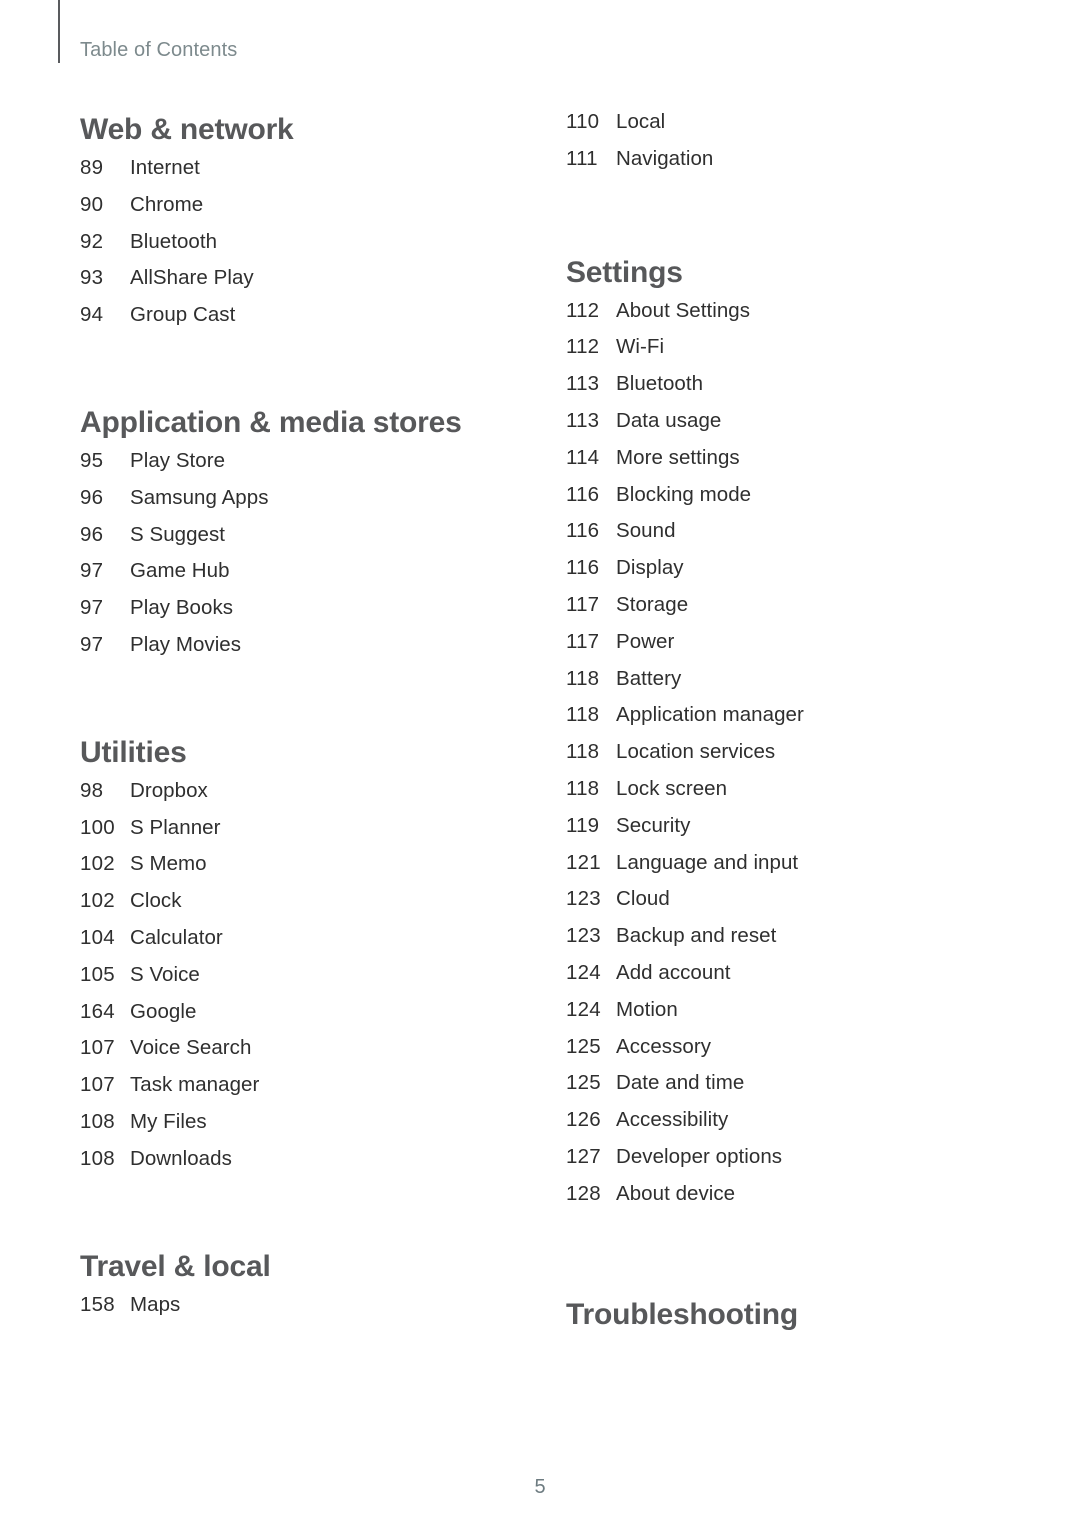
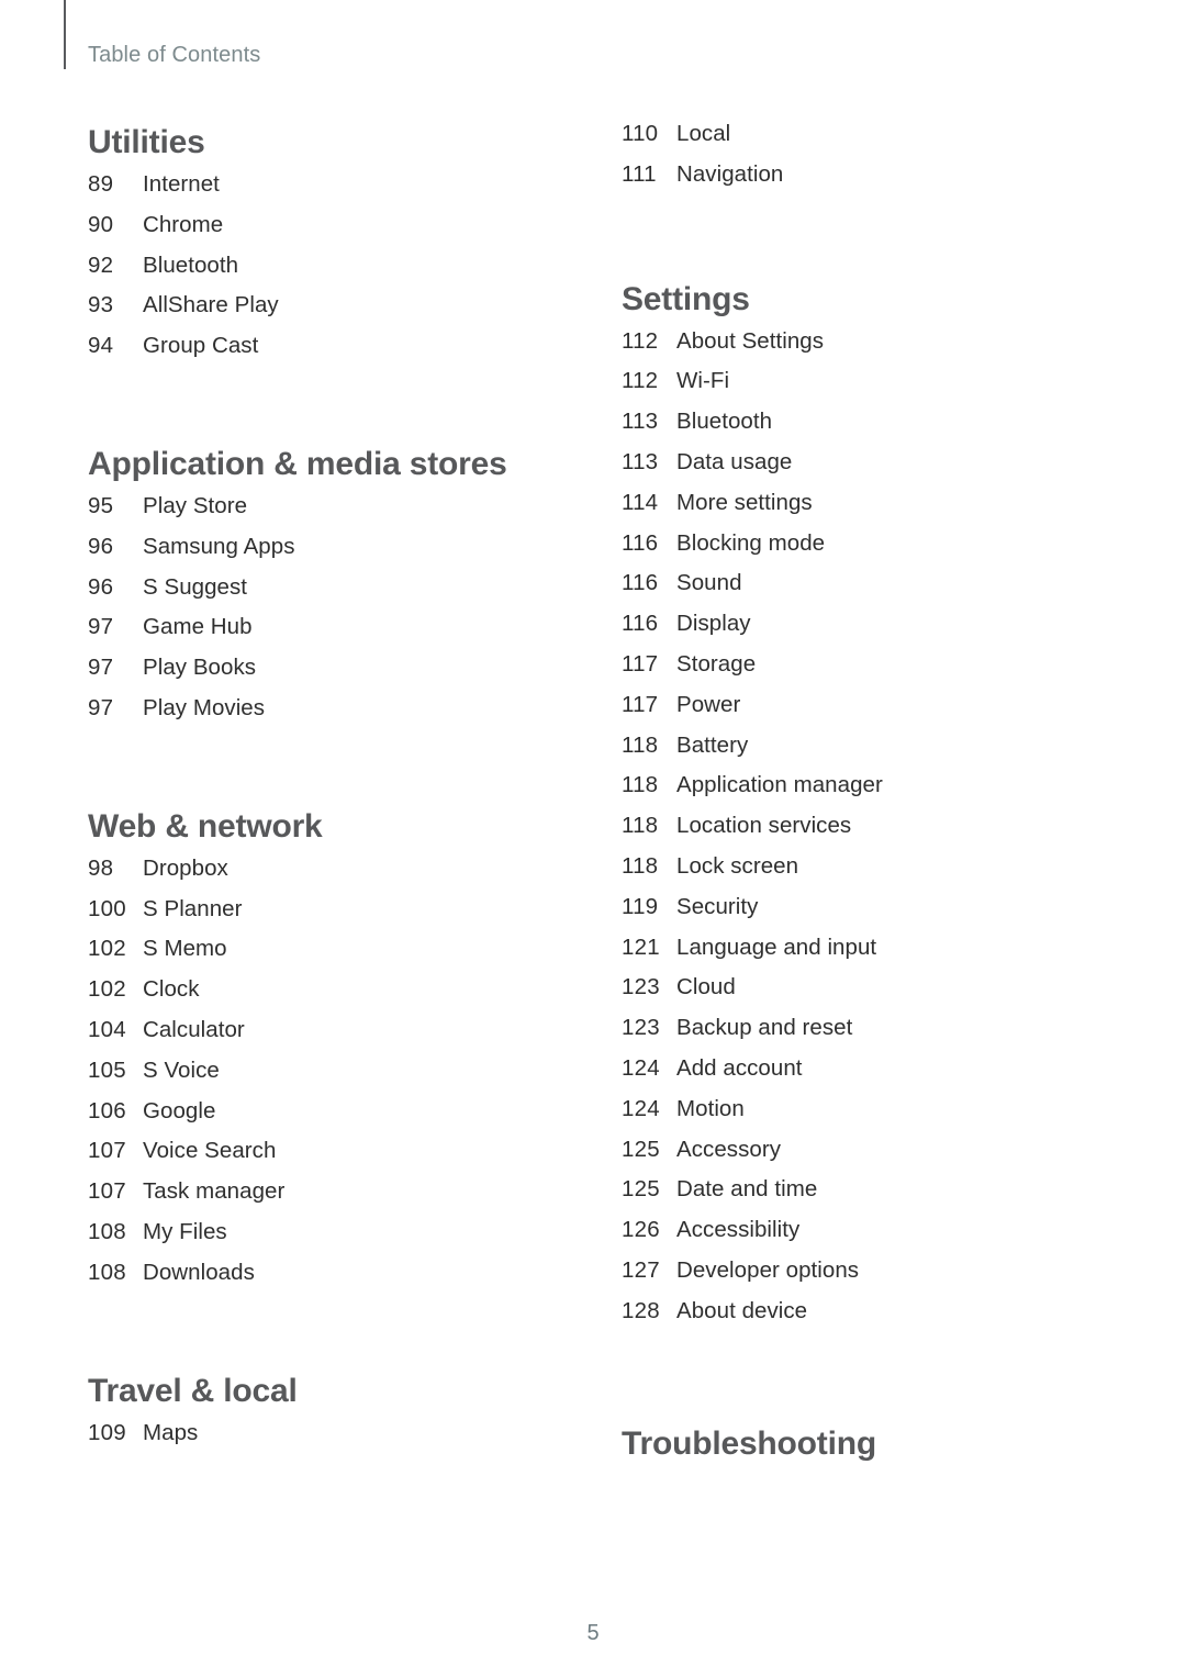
  Table of Contents
- Web & network
+ Utilities
  89
  Internet
  90
  Chrome
  92
  Bluetooth
  93
  AllShare Play
  94
  Group Cast
  Application & media stores
  95
  Play Store
  96
  Samsung Apps
  96
  S Suggest
  97
  Game Hub
  97
  Play Books
  97
  Play Movies
- Utilities
+ Web & network
  98
  Dropbox
  100
  S Planner
  102
  S Memo
  102
  Clock
  104
  Calculator
  105
  S Voice
- 164
+ 106
  Google
  107
  Voice Search
  107
  Task manager
  108
  My Files
  108
  Downloads
  Travel & local
- 158
+ 109
  Maps
  110
  Local
  111
  Navigation
  Settings
  112
  About Settings
  112
  Wi-Fi
  113
  Bluetooth
  113
  Data usage
  114
  More settings
  116
  Blocking mode
  116
  Sound
  116
  Display
  117
  Storage
  117
  Power
  118
  Battery
  118
  Application manager
  118
  Location services
  118
  Lock screen
  119
  Security
  121
  Language and input
  123
  Cloud
  123
  Backup and reset
  124
  Add account
  124
  Motion
  125
  Accessory
  125
  Date and time
  126
  Accessibility
  127
  Developer options
  128
  About device
  Troubleshooting
  5
